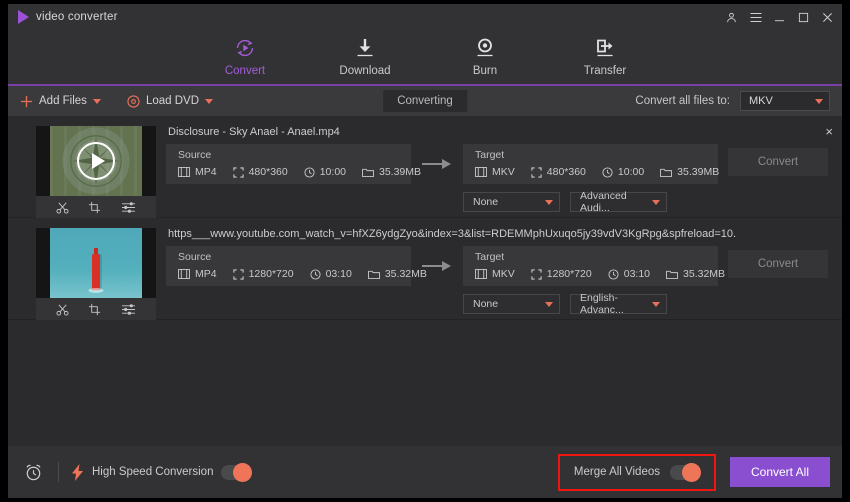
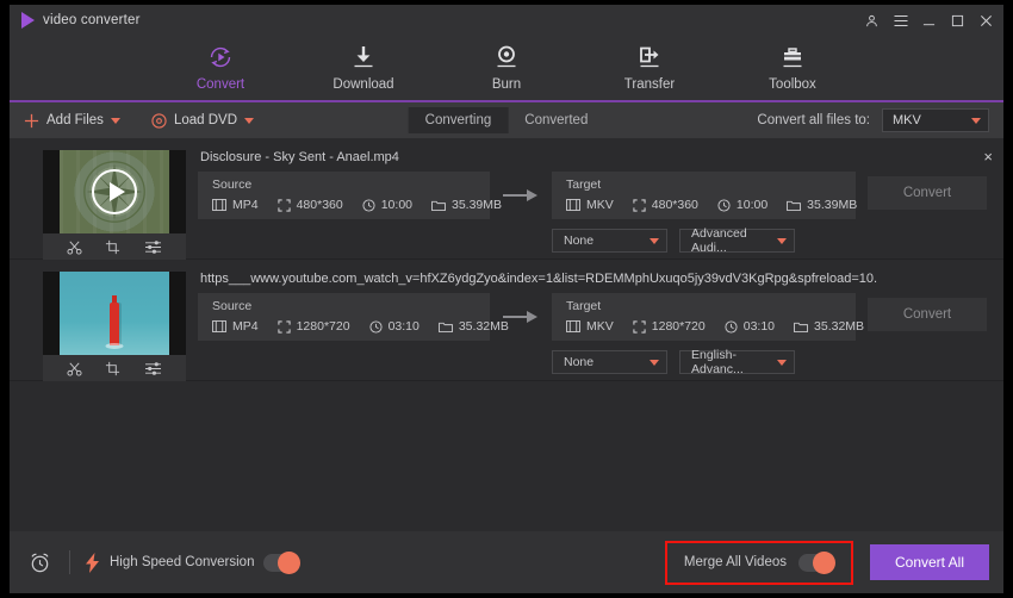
  video converter
  Convert
  Download
  Burn
  Transfer
+ Toolbox
  Add Files
  Load DVD
  Converting
+ Converted
  Convert all files to:
  MKV
  ×
- Disclosure - Sky Anael - Anael.mp4
+ Disclosure - Sky Sent - Anael.mp4
  Source
  MP4
  480*360
  10:00
  35.39MB
  Target
  MKV
  480*360
  10:00
  35.39MB
  None
  Advanced Audi...
  Convert
- https___www.youtube.com_watch_v=hfXZ6ydgZyo&index=3&list=RDEMMphUxuqo5jy39vdV3KgRpg&spfreload=10.
+ https___www.youtube.com_watch_v=hfXZ6ydgZyo&index=1&list=RDEMMphUxuqo5jy39vdV3KgRpg&spfreload=10.
  Source
  MP4
  1280*720
  03:10
  35.32MB
  Target
  MKV
  1280*720
  03:10
  35.32MB
  None
  English-Advanc...
  Convert
  High Speed Conversion
  Merge All Videos
  Convert All
